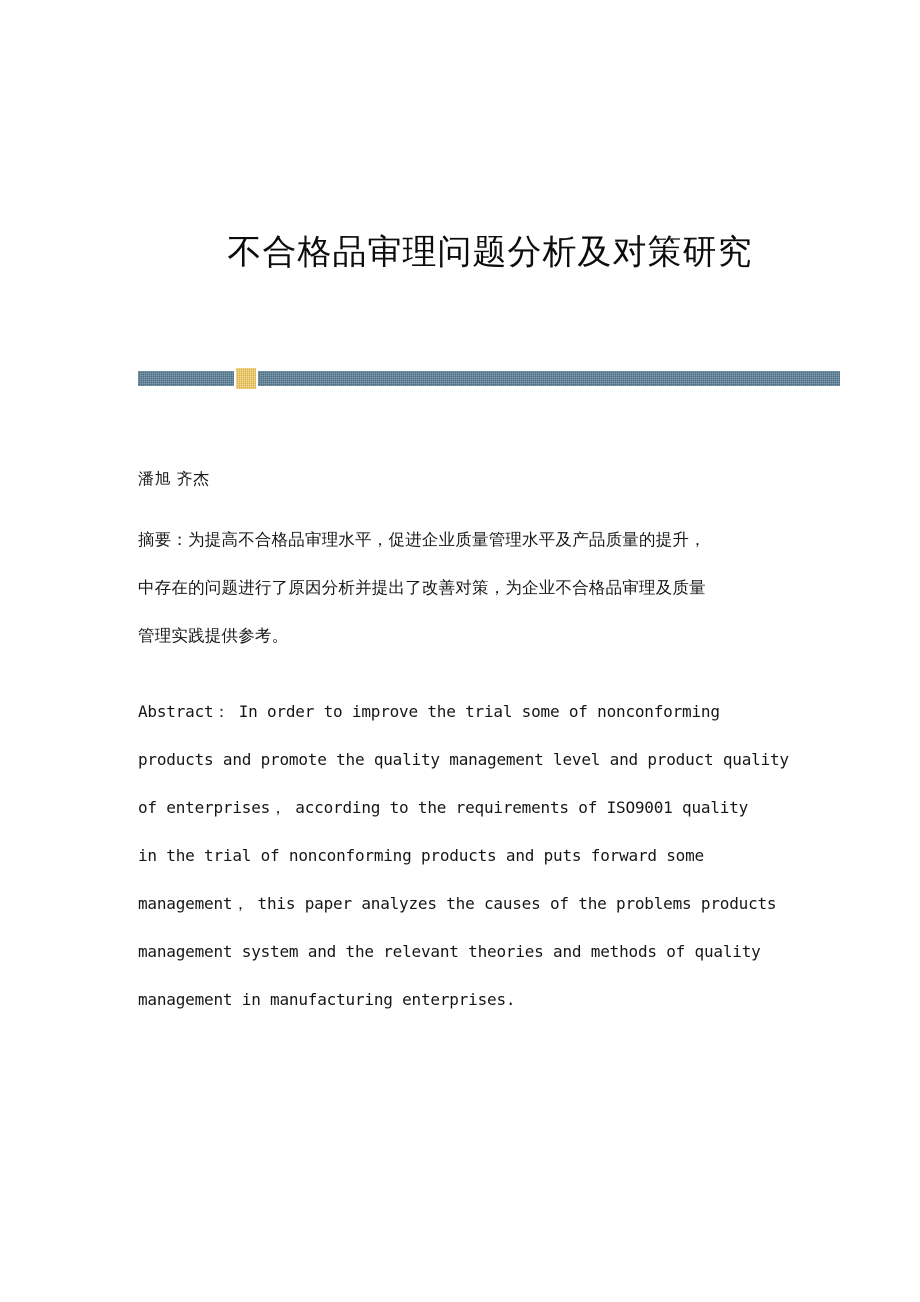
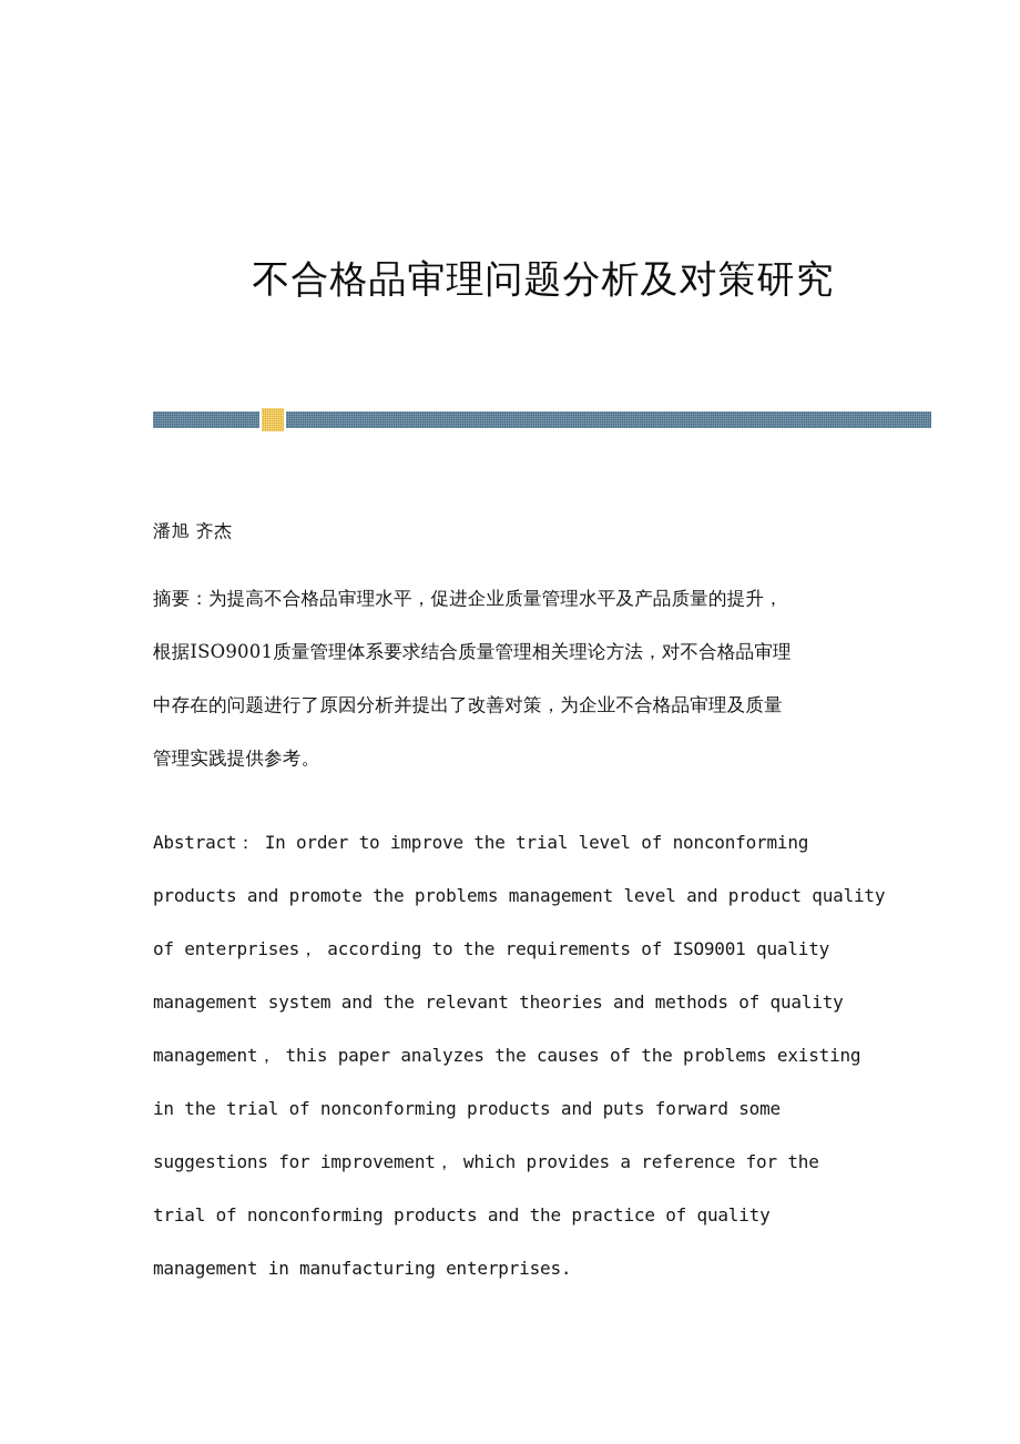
  不合格品审理问题分析及对策研究
  潘旭 齐杰
  摘要：为提高不合格品审理水平，促进企业质量管理水平及产品质量的提升，
+ 根据ISO9001质量管理体系要求结合质量管理相关理论方法，对不合格品审理
  中存在的问题进行了原因分析并提出了改善对策，为企业不合格品审理及质量
  管理实践提供参考。
- Abstract： In order to improve the trial some of nonconforming
+ Abstract： In order to improve the trial level of nonconforming
- products and promote the quality management level and product quality
+ products and promote the problems management level and product quality
  of enterprises， according to the requirements of ISO9001 quality
- in the trial of nonconforming products and puts forward some
+ management system and the relevant theories and methods of quality
- management， this paper analyzes the causes of the problems products
+ management， this paper analyzes the causes of the problems existing
- management system and the relevant theories and methods of quality
+ in the trial of nonconforming products and puts forward some
+ suggestions for improvement， which provides a reference for the
+ trial of nonconforming products and the practice of quality
  management in manufacturing enterprises.
